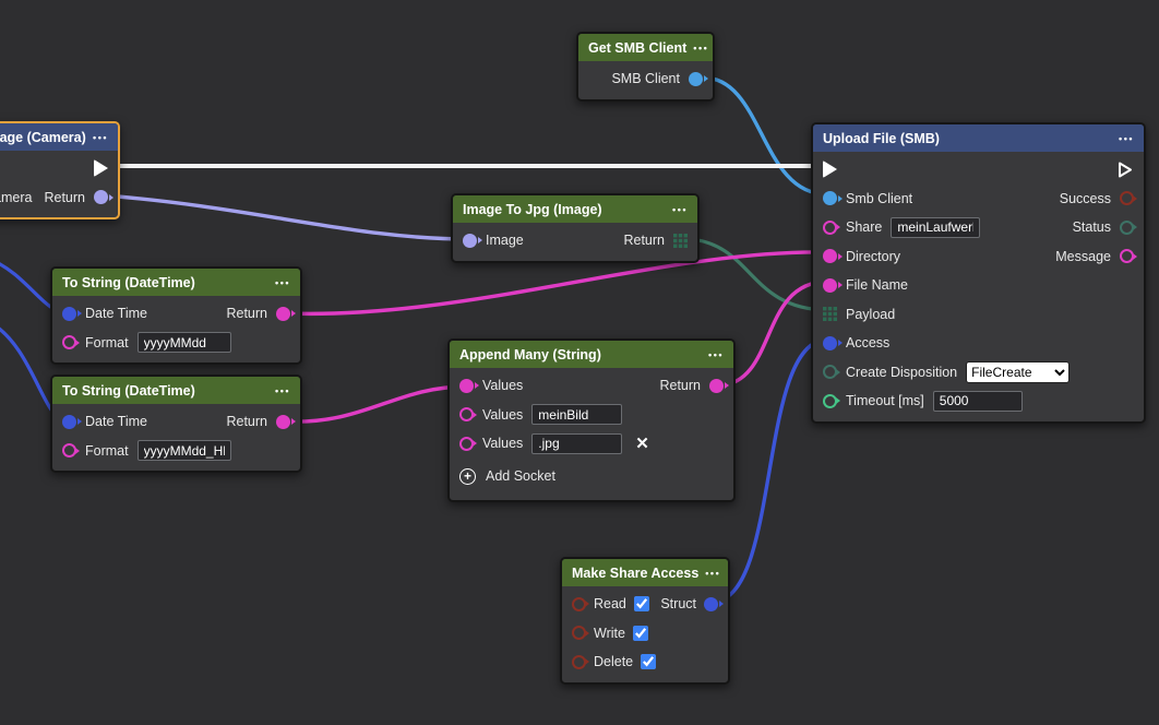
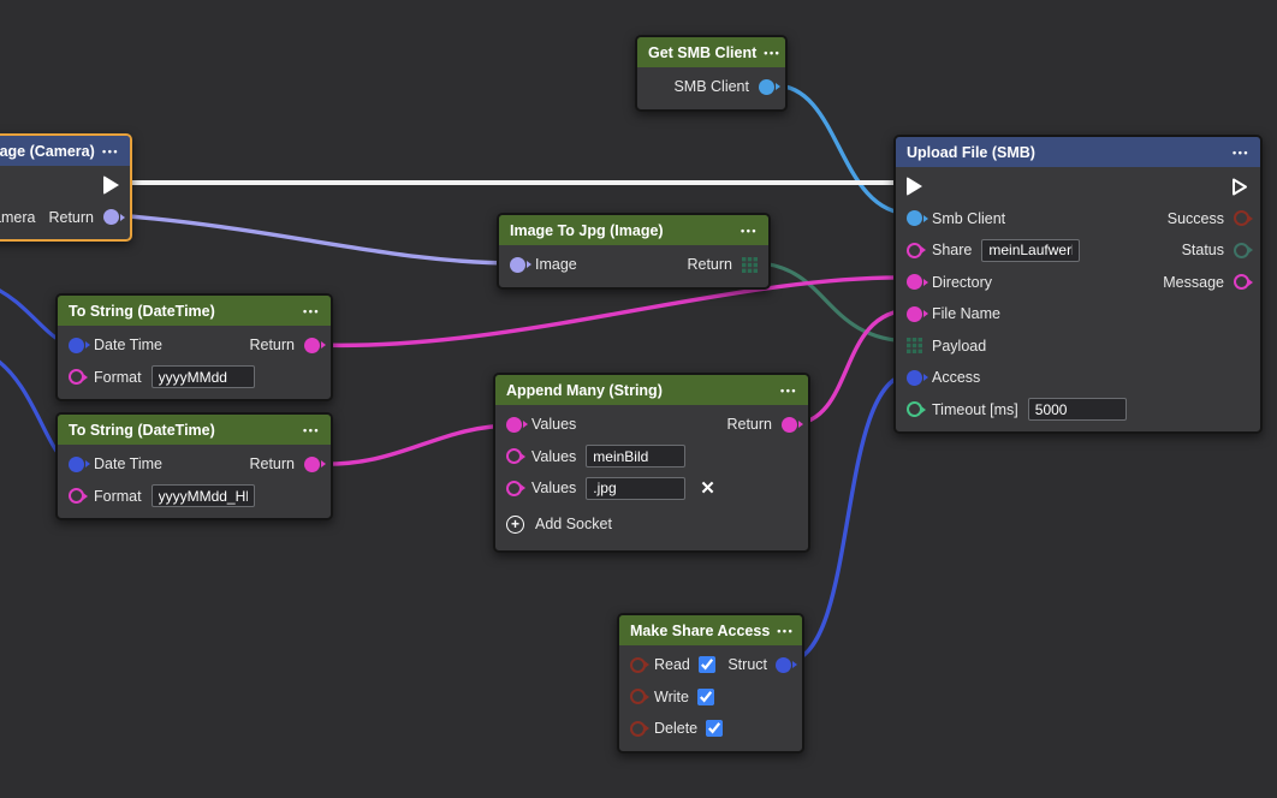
  Get SMB Client
  •••
  SMB Client
  age (Camera)
  •••
  Return
  Upload File (SMB)
  •••
  Smb Client
  Success
  Share
  meinLaufwer
  Status
  Directory
  Message
  File Name
  Payload
  Access
- Create Disposition
- FileCreate
  Timeout [ms]
  5000
  Image To Jpg (Image)
  •••
  Image
  Return
  To String (DateTime)
  •••
  Date Time
  Return
  Format
  yyyyMMdd
  To String (DateTime)
  •••
  Date Time
  Return
  Format
  yyyyMMdd_H
  Append Many (String)
  •••
  Values
  Return
  Values
  meinBild
  Values
  .jpg
  ✕
  +
  Add Socket
  Make Share Access
  •••
  Read
  Struct
  Write
  Delete
